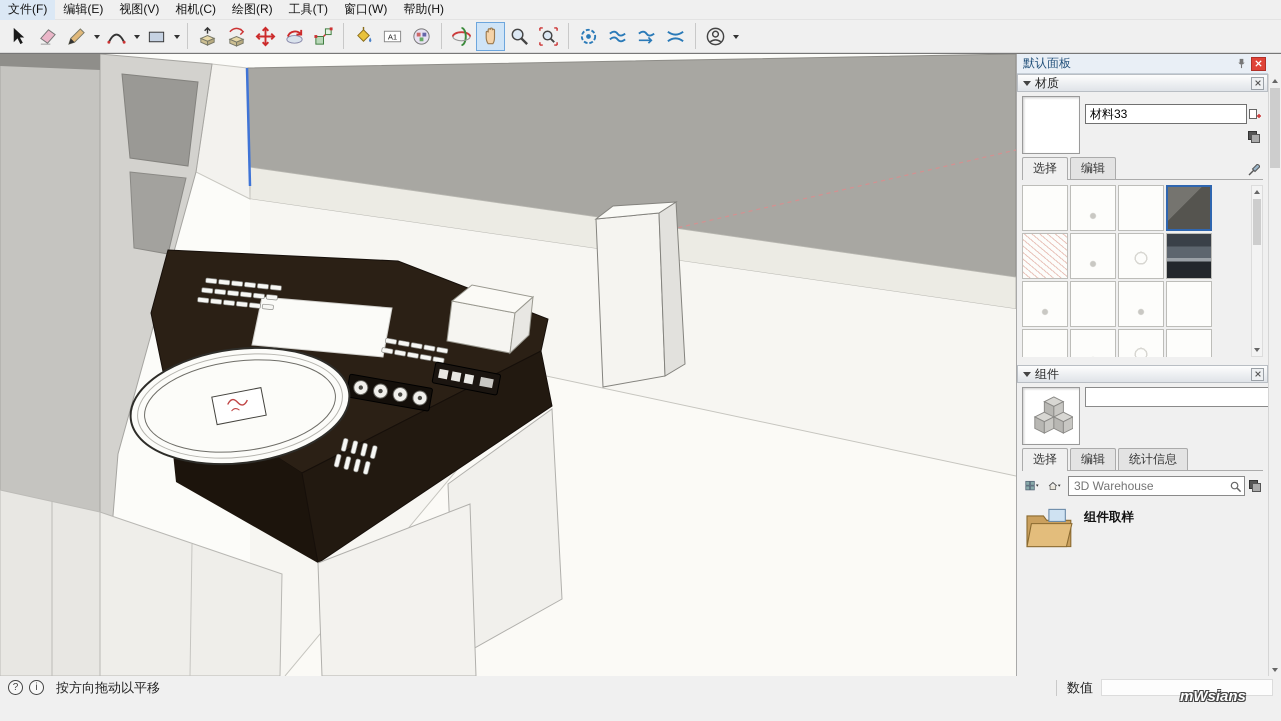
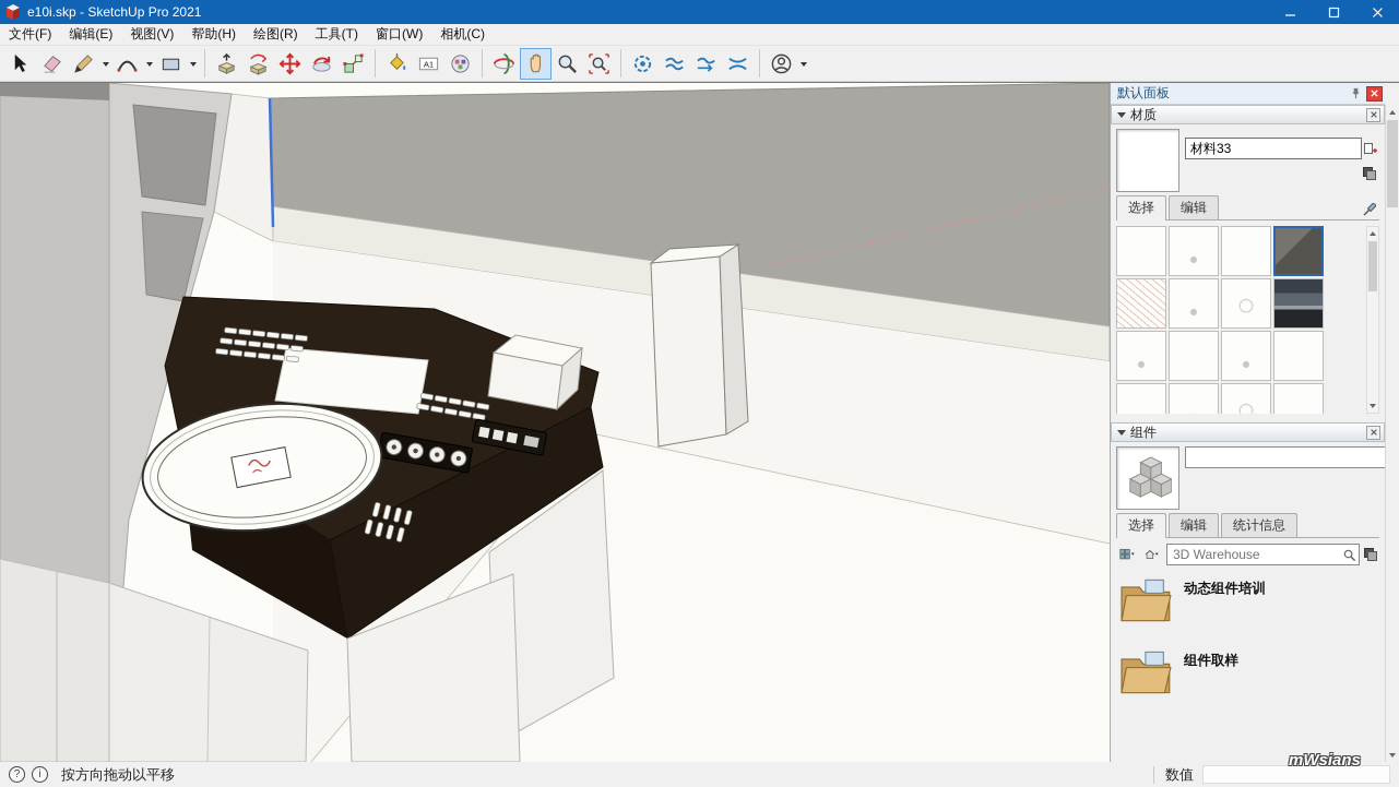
+ e10i.skp - SketchUp Pro 2021
  文件(F)
  编辑(E)
  视图(V)
- 相机(C)
+ 帮助(H)
  绘图(R)
  工具(T)
  窗口(W)
- 帮助(H)
+ 相机(C)
  A1
  默认面板
  材质
  材料33
  选择
  编辑
  组件
  选择
  编辑
  统计信息
  3D Warehouse
+ 动态组件培训
  组件取样
  ?
  i
  按方向拖动以平移
  数值
  mWsians
